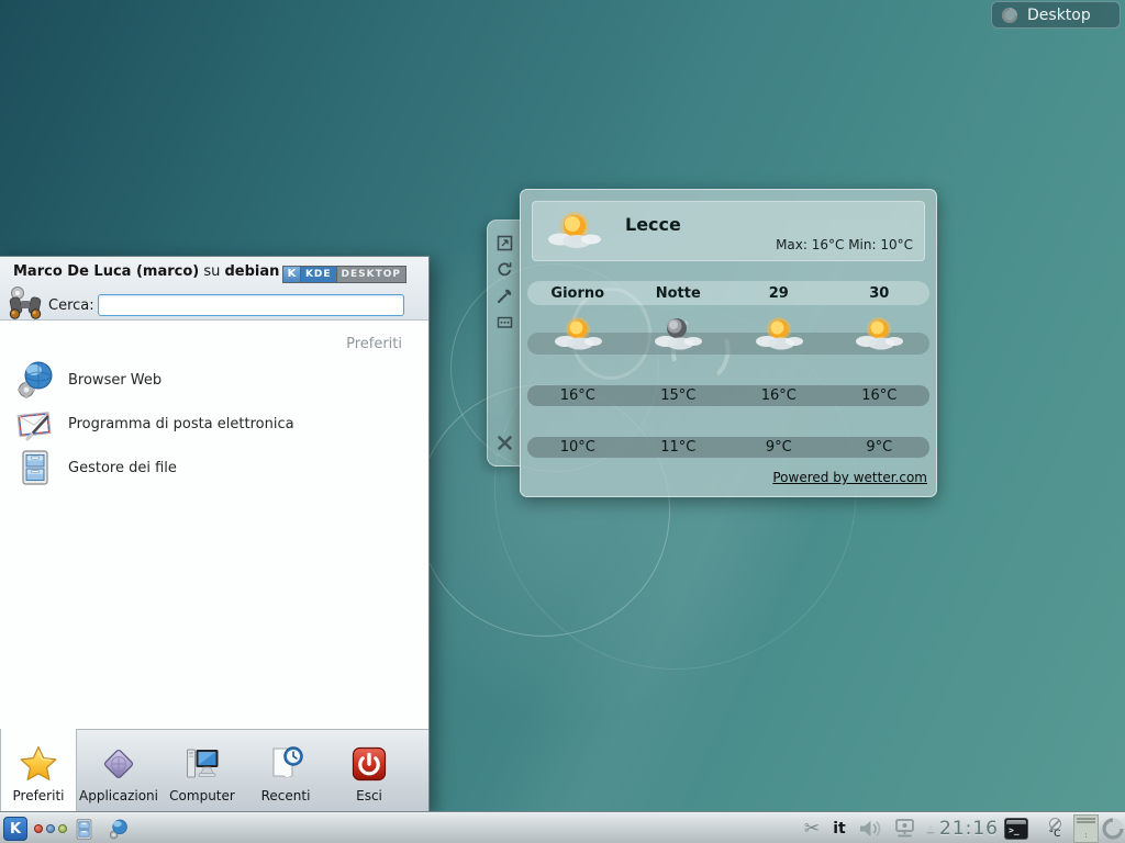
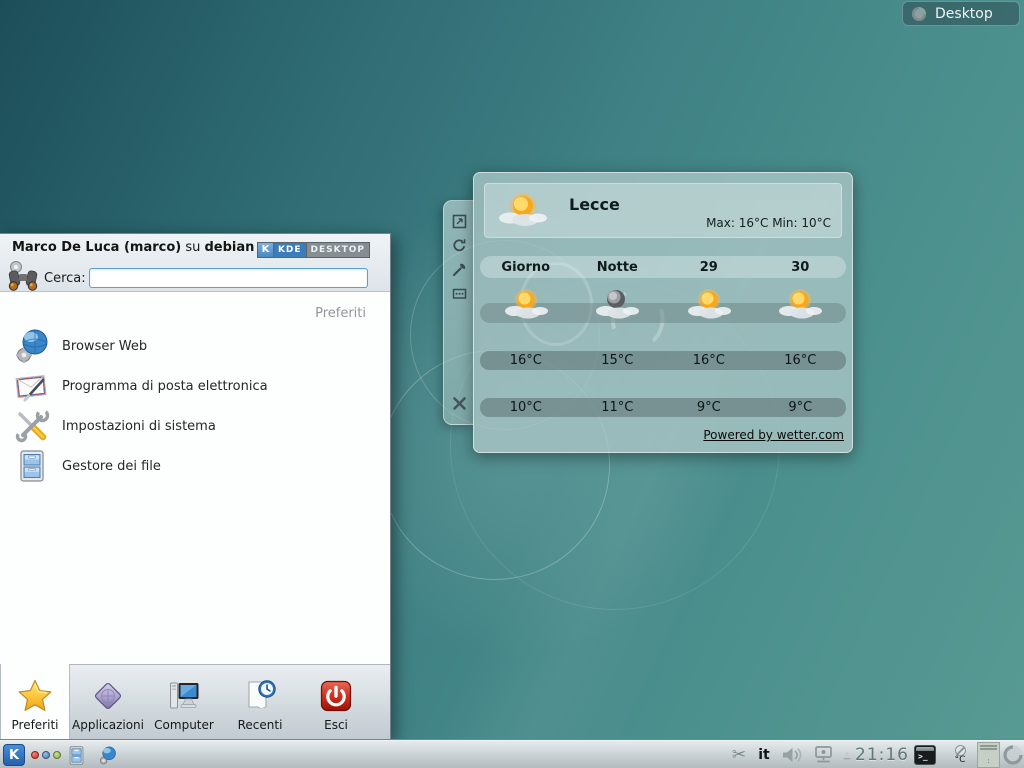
  Desktop
  Lecce
  Max: 16°C Min: 10°C
  Giorno
  Notte
  29
  30
  16°C
  15°C
  16°C
  16°C
  10°C
  11°C
  9°C
  9°C
  Powered by wetter.com
  Marco De Luca (marco) su debian
  K
  KDE
  DESKTOP
  Cerca:
  Preferiti
  Browser Web
  Programma di posta elettronica
+ Impostazioni di sistema
  Gestore dei file
  Preferiti
  Applicazioni
  Computer
  Recenti
  Esci
  K
  ✂
  it
  ▲
  21:16
  >_
  °C
  :
